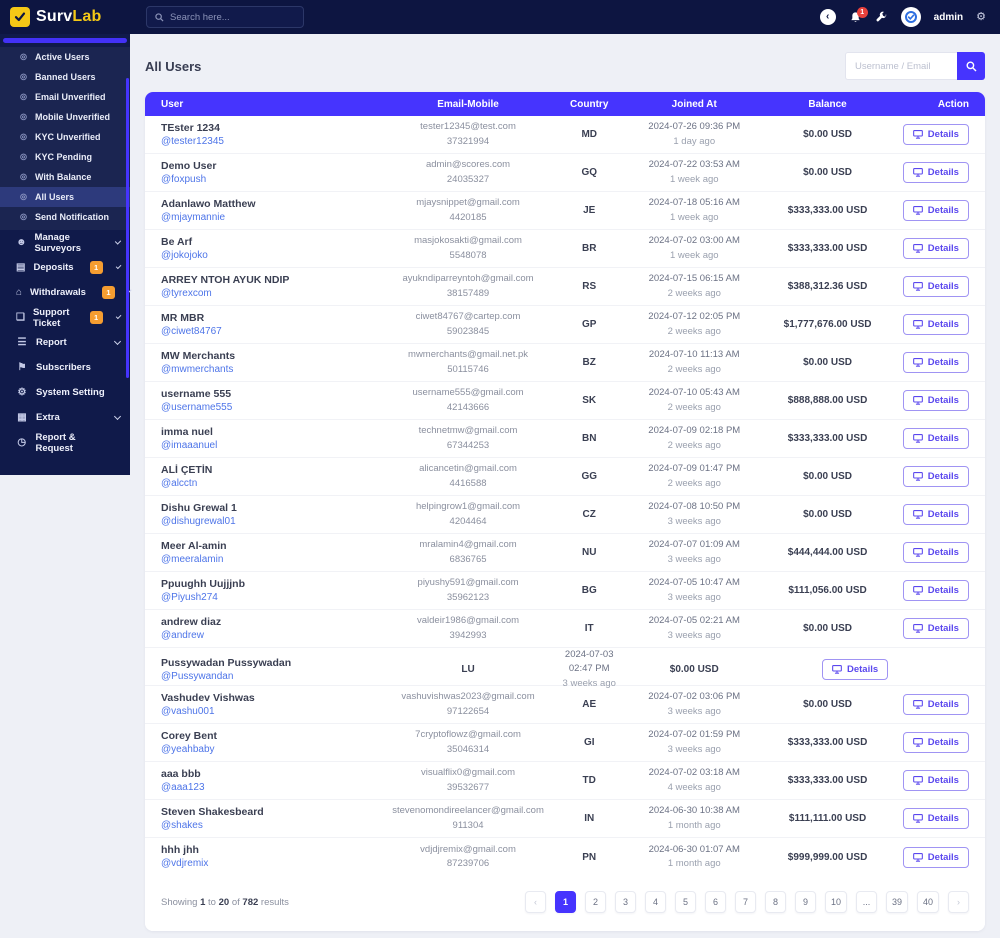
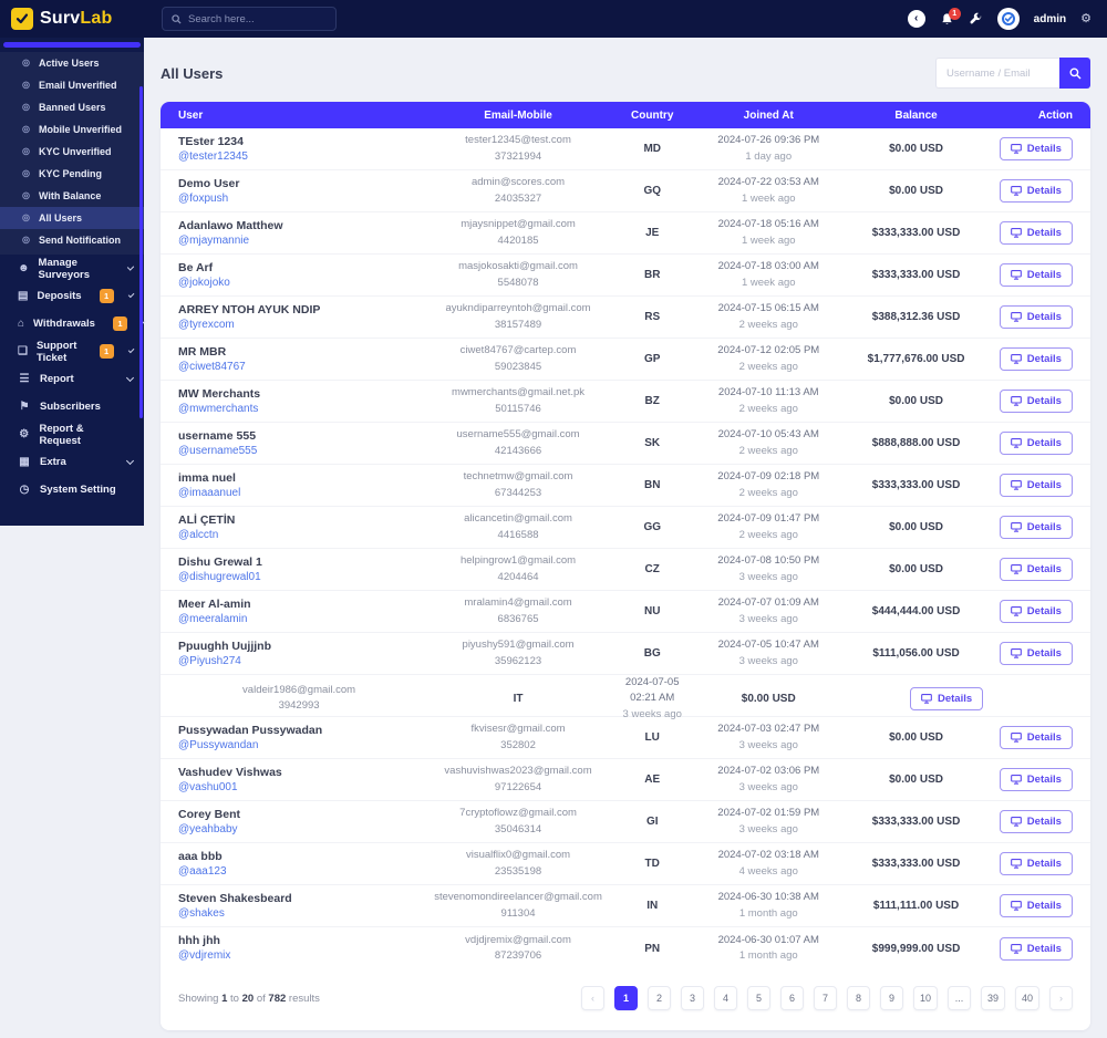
  SurvLab
  Search here...
  ‹
  admin
  ⚙
  ◎
  Active Users
  ◎
- Banned Users
+ Email Unverified
  ◎
- Email Unverified
+ Banned Users
  ◎
  Mobile Unverified
  ◎
  KYC Unverified
  ◎
  KYC Pending
  ◎
  With Balance
  ◎
  All Users
  ◎
  Send Notification
  ☻
  Manage Surveyors
  ▤
  Deposits
  1
  ⌂
  Withdrawals
  1
  ❑
  Support Ticket
  1
  ☰
  Report
  ⚑
  Subscribers
  ⚙
- System Setting
+ Report & Request
  ▦
  Extra
  ◷
- Report & Request
+ System Setting
  All Users
  Username / Email
  User
  Email-Mobile
  Country
  Joined At
  Balance
  Action
  TEster 1234
  @tester12345
  tester12345@test.com
  37321994
  MD
  2024-07-26 09:36 PM
  1 day ago
  $0.00 USD
  Details
  Demo User
  @foxpush
  admin@scores.com
  24035327
  GQ
  2024-07-22 03:53 AM
  1 week ago
  $0.00 USD
  Details
  Adanlawo Matthew
  @mjaymannie
  mjaysnippet@gmail.com
  4420185
  JE
  2024-07-18 05:16 AM
  1 week ago
  $333,333.00 USD
  Details
  Be Arf
  @jokojoko
  masjokosakti@gmail.com
  5548078
  BR
- 2024-07-02 03:00 AM
+ 2024-07-18 03:00 AM
  1 week ago
  $333,333.00 USD
  Details
  ARREY NTOH AYUK NDIP
  @tyrexcom
  ayukndiparreyntoh@gmail.com
  38157489
  RS
  2024-07-15 06:15 AM
  2 weeks ago
  $388,312.36 USD
  Details
  MR MBR
  @ciwet84767
  ciwet84767@cartep.com
  59023845
  GP
  2024-07-12 02:05 PM
  2 weeks ago
  $1,777,676.00 USD
  Details
  MW Merchants
  @mwmerchants
  mwmerchants@gmail.net.pk
  50115746
  BZ
  2024-07-10 11:13 AM
  2 weeks ago
  $0.00 USD
  Details
  username 555
  @username555
  username555@gmail.com
  42143666
  SK
  2024-07-10 05:43 AM
  2 weeks ago
  $888,888.00 USD
  Details
  imma nuel
  @imaaanuel
  technetmw@gmail.com
  67344253
  BN
  2024-07-09 02:18 PM
  2 weeks ago
  $333,333.00 USD
  Details
  ALİ ÇETİN
  @alcctn
  alicancetin@gmail.com
  4416588
  GG
  2024-07-09 01:47 PM
  2 weeks ago
  $0.00 USD
  Details
  Dishu Grewal 1
  @dishugrewal01
  helpingrow1@gmail.com
  4204464
  CZ
  2024-07-08 10:50 PM
  3 weeks ago
  $0.00 USD
  Details
  Meer Al-amin
  @meeralamin
  mralamin4@gmail.com
  6836765
  NU
  2024-07-07 01:09 AM
  3 weeks ago
  $444,444.00 USD
  Details
  Ppuughh Uujjjnb
  @Piyush274
  piyushy591@gmail.com
  35962123
  BG
  2024-07-05 10:47 AM
  3 weeks ago
  $111,056.00 USD
  Details
- andrew diaz
- @andrew
  valdeir1986@gmail.com
  3942993
  IT
  2024-07-05 02:21 AM
  3 weeks ago
  $0.00 USD
  Details
  Pussywadan Pussywadan
  @Pussywandan
+ fkvisesr@gmail.com
+ 352802
  LU
  2024-07-03 02:47 PM
  3 weeks ago
  $0.00 USD
  Details
  Vashudev Vishwas
  @vashu001
  vashuvishwas2023@gmail.com
  97122654
  AE
  2024-07-02 03:06 PM
  3 weeks ago
  $0.00 USD
  Details
  Corey Bent
  @yeahbaby
  7cryptoflowz@gmail.com
  35046314
  GI
  2024-07-02 01:59 PM
  3 weeks ago
  $333,333.00 USD
  Details
  aaa bbb
  @aaa123
  visualflix0@gmail.com
- 39532677
+ 23535198
  TD
  2024-07-02 03:18 AM
  4 weeks ago
  $333,333.00 USD
  Details
  Steven Shakesbeard
  @shakes
  stevenomondireelancer@gmail.com
  911304
  IN
  2024-06-30 10:38 AM
  1 month ago
  $111,111.00 USD
  Details
  hhh jhh
  @vdjremix
  vdjdjremix@gmail.com
  87239706
  PN
  2024-06-30 01:07 AM
  1 month ago
  $999,999.00 USD
  Details
  Showing 1 to 20 of 782 results
  ‹
  1
  2
  3
  4
  5
  6
  7
  8
  9
  10
  ...
  39
  40
  ›
